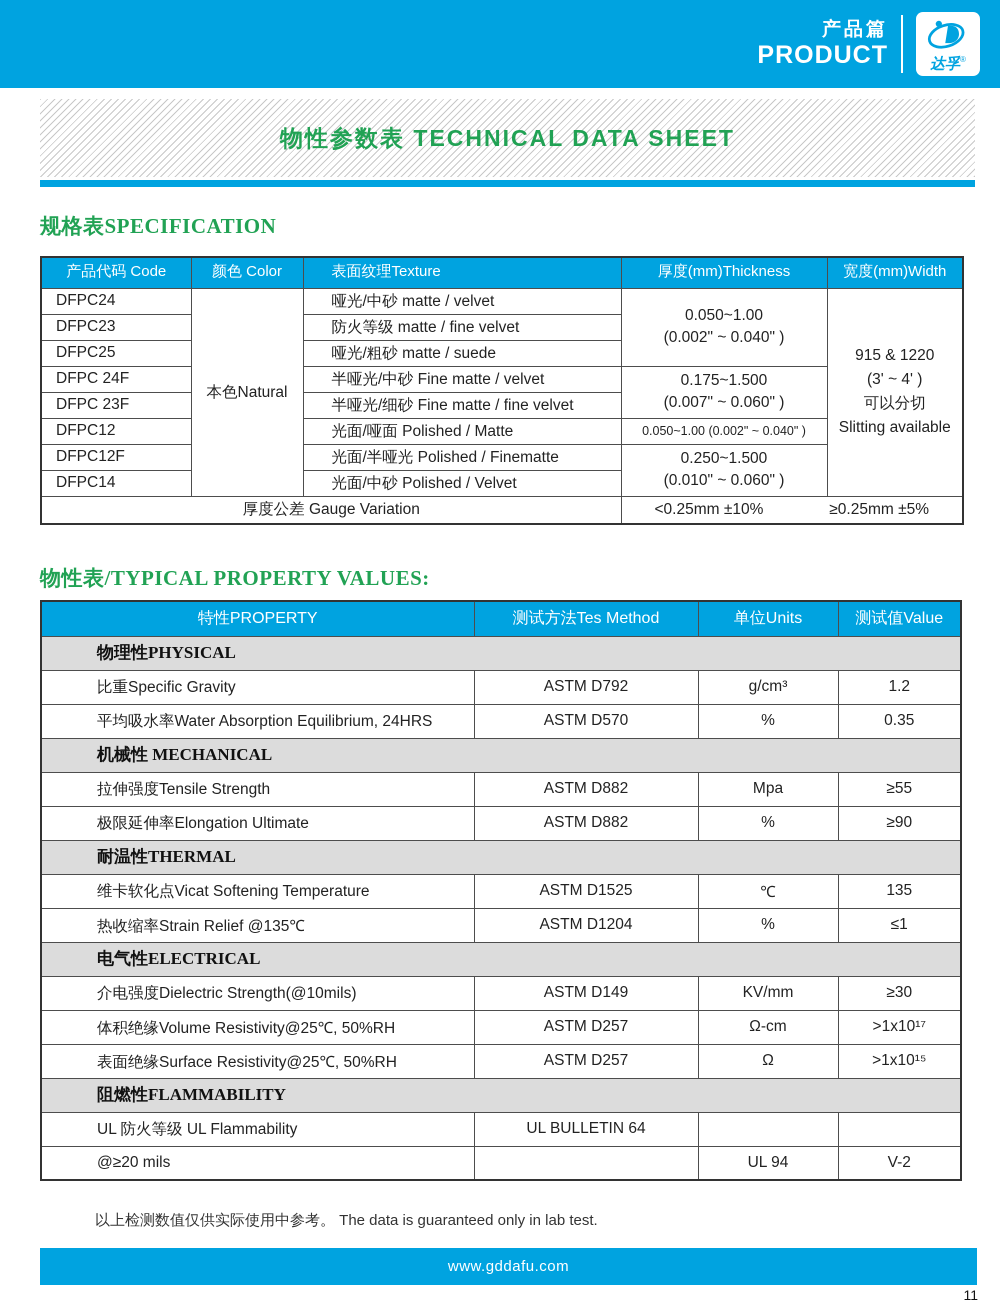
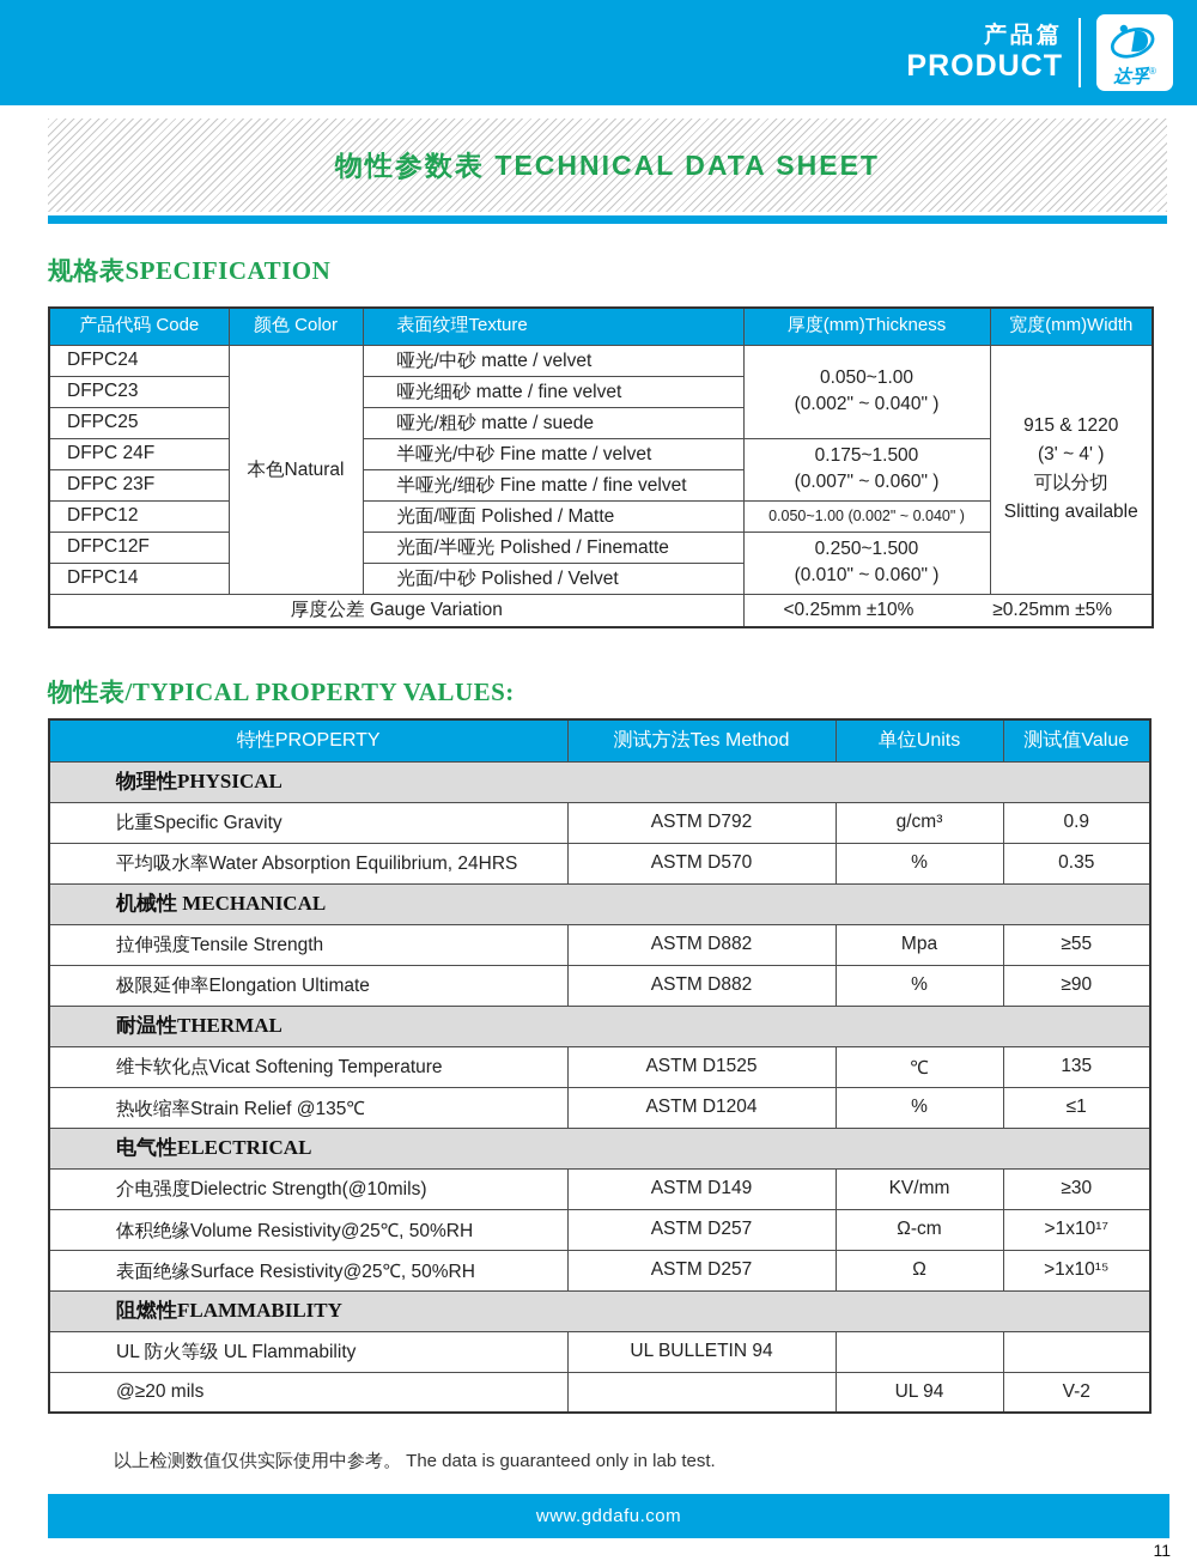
  产品篇
  PRODUCT
  达孚®
  物性参数表 TECHNICAL DATA SHEET
  规格表SPECIFICATION
  产品代码 Code	颜色 Color	表面纹理Texture	厚度(mm)Thickness	宽度(mm)Width
  DFPC24	本色Natural	哑光/中砂 matte / velvet	0.050~1.00 (0.002" ~ 0.040" )	915 & 1220 (3' ~ 4' ) 可以分切 Slitting available
- DFPC23	防火等级 matte / fine velvet
+ DFPC23	哑光细砂 matte / fine velvet
  DFPC25	哑光/粗砂 matte / suede
  DFPC 24F	半哑光/中砂 Fine matte / velvet	0.175~1.500 (0.007" ~ 0.060" )
  DFPC 23F	半哑光/细砂 Fine matte / fine velvet
  DFPC12	光面/哑面 Polished / Matte	0.050~1.00 (0.002" ~ 0.040" )
  DFPC12F	光面/半哑光 Polished / Finematte	0.250~1.500 (0.010" ~ 0.060" )
  DFPC14	光面/中砂 Polished / Velvet
  厚度公差 Gauge Variation	<0.25mm ±10% ≥0.25mm ±5%
  物性表/TYPICAL PROPERTY VALUES:
  特性PROPERTY	测试方法Tes Method	单位Units	测试值Value
  物理性PHYSICAL
- 比重Specific Gravity	ASTM D792	g/cm³	1.2
+ 比重Specific Gravity	ASTM D792	g/cm³	0.9
  平均吸水率Water Absorption Equilibrium, 24HRS	ASTM D570	%	0.35
  机械性 MECHANICAL
  拉伸强度Tensile Strength	ASTM D882	Mpa	≥55
  极限延伸率Elongation Ultimate	ASTM D882	%	≥90
  耐温性THERMAL
  维卡软化点Vicat Softening Temperature	ASTM D1525	℃	135
  热收缩率Strain Relief @135℃	ASTM D1204	%	≤1
  电气性ELECTRICAL
  介电强度Dielectric Strength(@10mils)	ASTM D149	KV/mm	≥30
  体积绝缘Volume Resistivity@25℃, 50%RH	ASTM D257	Ω-cm	>1x10¹⁷
  表面绝缘Surface Resistivity@25℃, 50%RH	ASTM D257	Ω	>1x10¹⁵
  阻燃性FLAMMABILITY
- UL 防火等级 UL Flammability	UL BULLETIN 64
+ UL 防火等级 UL Flammability	UL BULLETIN 94
  @≥20 mils		UL 94	V-2
  以上检测数值仅供实际使用中参考。 The data is guaranteed only in lab test.
  www.gddafu.com
  11
